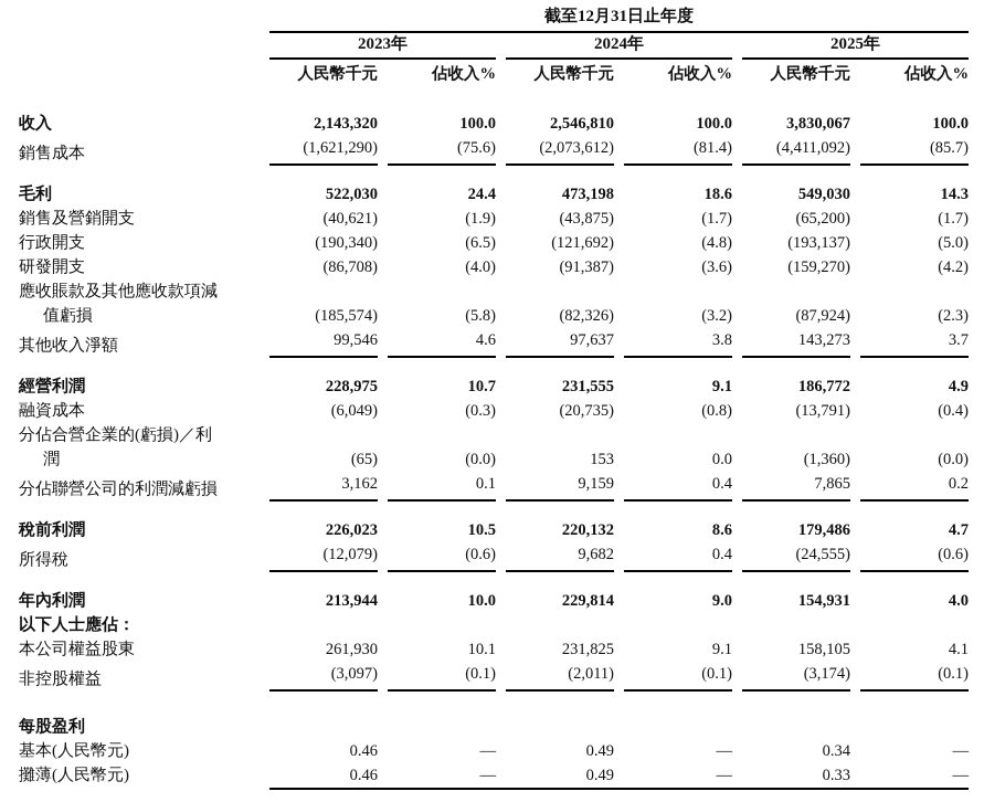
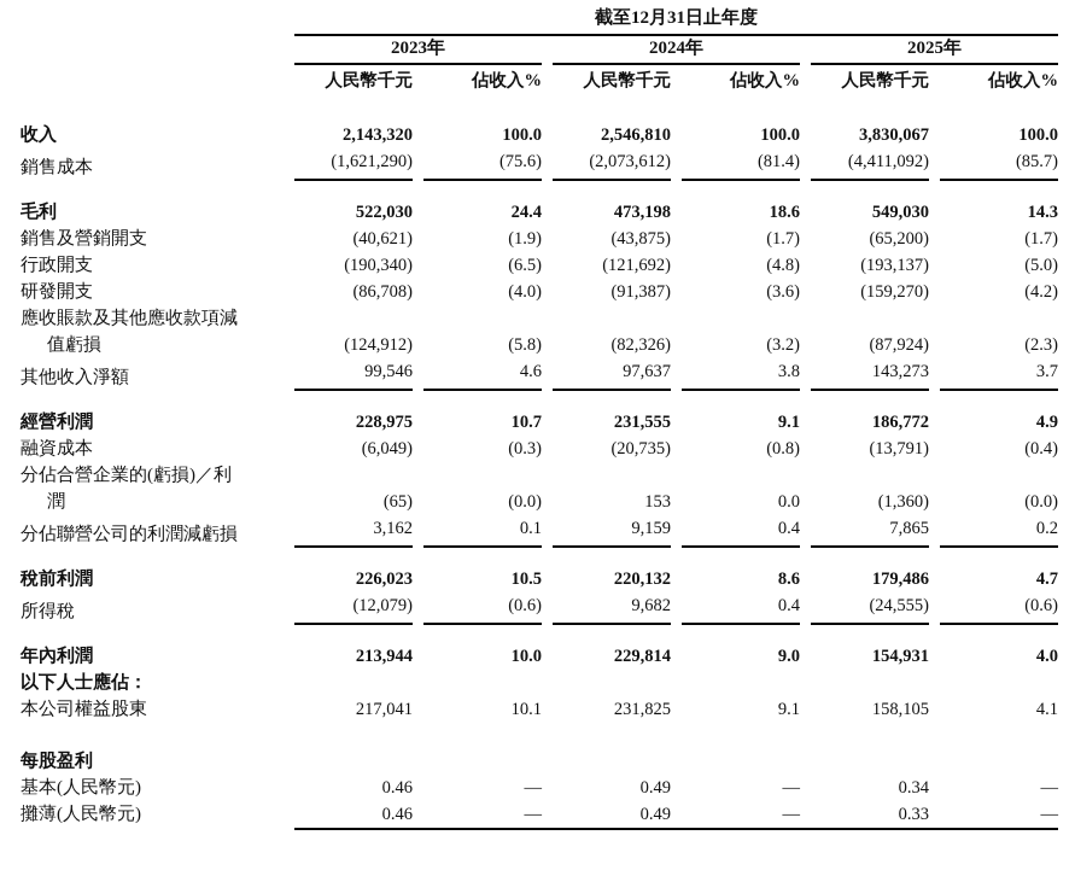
  	截至12月31日止年度
  	2023年	2024年	2025年
  	人民幣千元	佔收入%	人民幣千元	佔收入%	人民幣千元	佔收入%
  收入	2,143,320	100.0	2,546,810	100.0	3,830,067	100.0
  銷售成本	(1,621,290)	(75.6)	(2,073,612)	(81.4)	(4,411,092)	(85.7)
  毛利	522,030	24.4	473,198	18.6	549,030	14.3
  銷售及營銷開支	(40,621)	(1.9)	(43,875)	(1.7)	(65,200)	(1.7)
  行政開支	(190,340)	(6.5)	(121,692)	(4.8)	(193,137)	(5.0)
  研發開支	(86,708)	(4.0)	(91,387)	(3.6)	(159,270)	(4.2)
  應收賬款及其他應收款項減
- 值虧損	(185,574)	(5.8)	(82,326)	(3.2)	(87,924)	(2.3)
+ 值虧損	(124,912)	(5.8)	(82,326)	(3.2)	(87,924)	(2.3)
  其他收入淨額	99,546	4.6	97,637	3.8	143,273	3.7
  經營利潤	228,975	10.7	231,555	9.1	186,772	4.9
  融資成本	(6,049)	(0.3)	(20,735)	(0.8)	(13,791)	(0.4)
  分佔合營企業的(虧損)／利
  潤	(65)	(0.0)	153	0.0	(1,360)	(0.0)
  分佔聯營公司的利潤減虧損	3,162	0.1	9,159	0.4	7,865	0.2
  稅前利潤	226,023	10.5	220,132	8.6	179,486	4.7
  所得稅	(12,079)	(0.6)	9,682	0.4	(24,555)	(0.6)
  年內利潤	213,944	10.0	229,814	9.0	154,931	4.0
  以下人士應佔：
- 本公司權益股東	261,930	10.1	231,825	9.1	158,105	4.1
+ 本公司權益股東	217,041	10.1	231,825	9.1	158,105	4.1
- 非控股權益	(3,097)	(0.1)	(2,011)	(0.1)	(3,174)	(0.1)
  每股盈利
  基本(人民幣元)	0.46	—	0.49	—	0.34	—
  攤薄(人民幣元)	0.46	—	0.49	—	0.33	—
